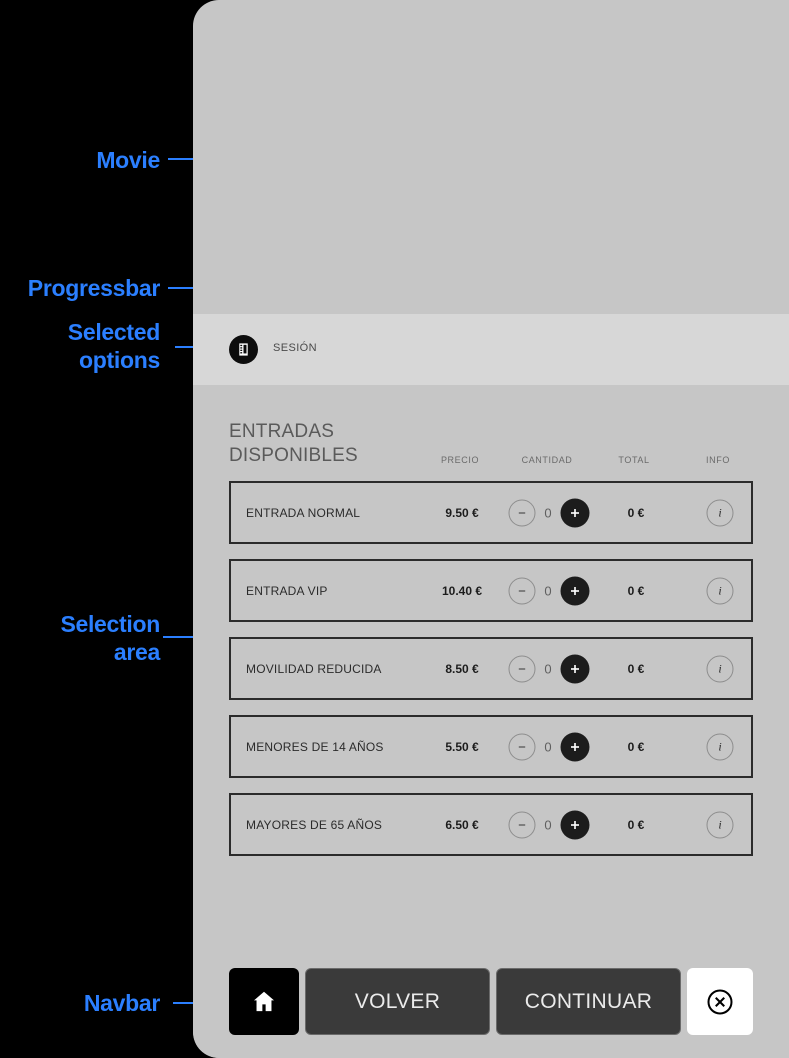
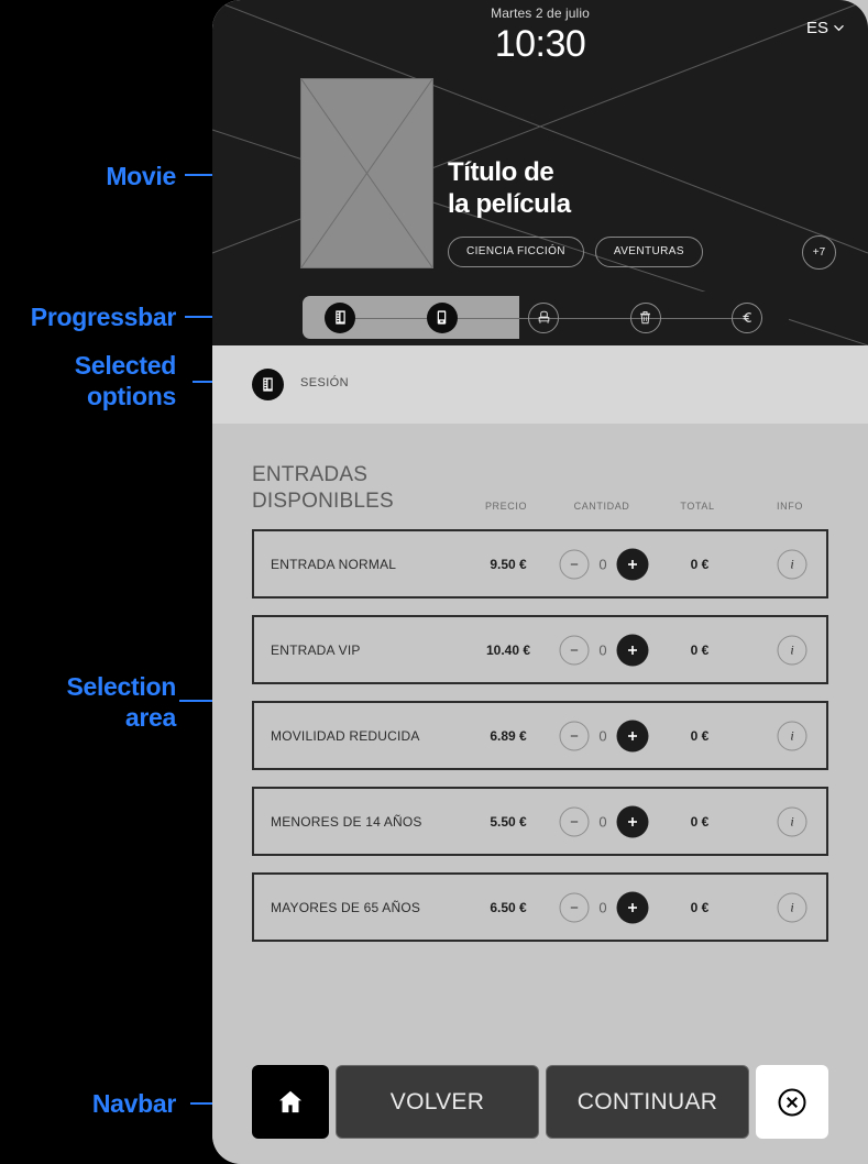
  Movie
  Progressbar
  Selected
  options
  Selection
  area
  Navbar
+ Martes 2 de julio
+ 10:30
+ ES
+ Título de
+ la película
+ CIENCIA FICCIÓN
+ AVENTURAS
+ +7
  SESIÓN
  ENTRADAS
  DISPONIBLES
  PRECIO
  CANTIDAD
  TOTAL
  INFO
  ENTRADA NORMAL
  9.50 €
  0
  0 €
  i
  ENTRADA VIP
  10.40 €
  0
  0 €
  i
  MOVILIDAD REDUCIDA
- 8.50 €
+ 6.89 €
  0
  0 €
  i
  MENORES DE 14 AÑOS
  5.50 €
  0
  0 €
  i
  MAYORES DE 65 AÑOS
  6.50 €
  0
  0 €
  i
  VOLVER
  CONTINUAR
